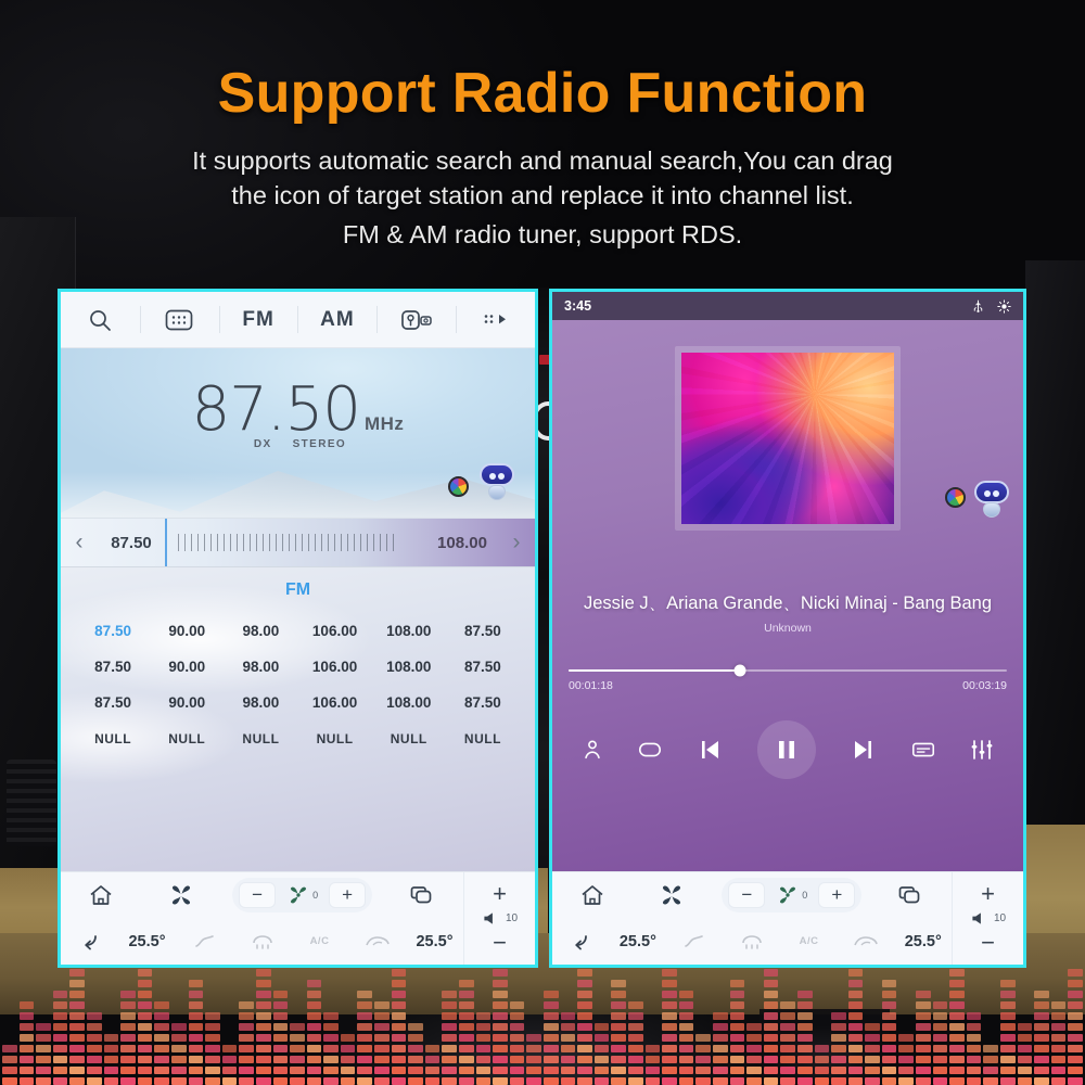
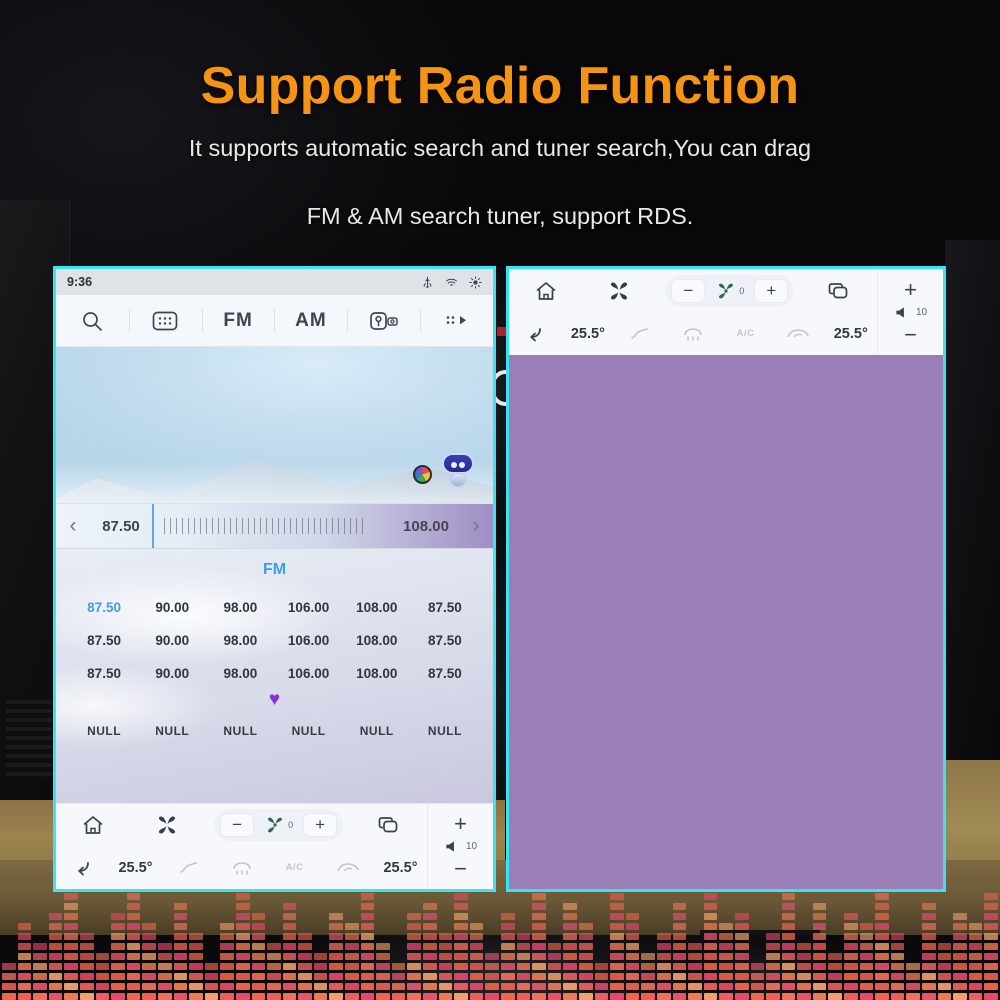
  Support Radio Function
- It supports automatic search and manual search,You can drag
+ It supports automatic search and tuner search,You can drag
- the icon of target station and replace it into channel list.
- FM & AM radio tuner, support RDS.
+ FM & AM search tuner, support RDS.
+ 9:36
  FM
  AM
- 87.50 MHz
- DX
- STEREO
  ‹
  87.50
  108.00
  ›
  FM
  87.50
  90.00
  98.00
  106.00
  108.00
  87.50
  87.50
  90.00
  98.00
  106.00
  108.00
  87.50
  87.50
  90.00
  98.00
  106.00
  108.00
  87.50
+ ♥
  NULL
  NULL
  NULL
  NULL
  NULL
  NULL
  −
  0
  +
  25.5°
  A/C
  25.5°
  +
  10
  −
- 3:45
- Jessie J、Ariana Grande、Nicki Minaj - Bang Bang
- Unknown
- 00:01:18
- 00:03:19
  −
  0
  +
  25.5°
  A/C
  25.5°
  +
  10
  −
